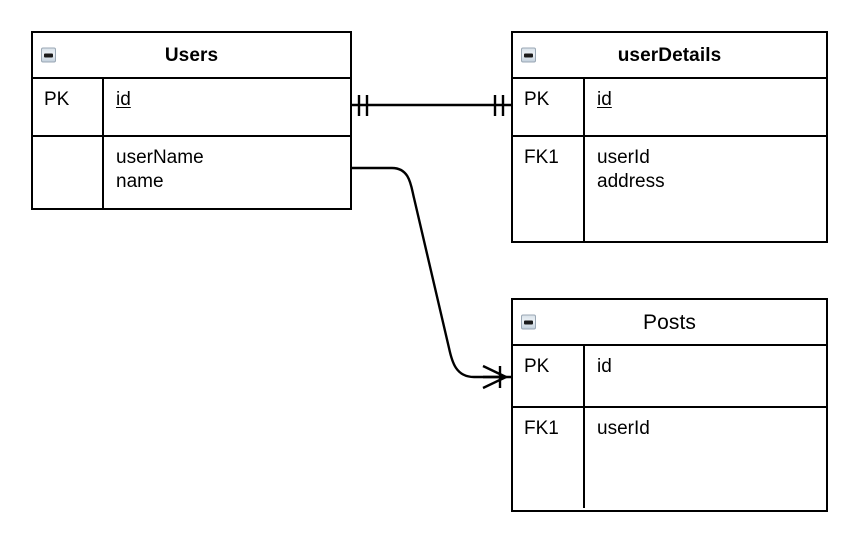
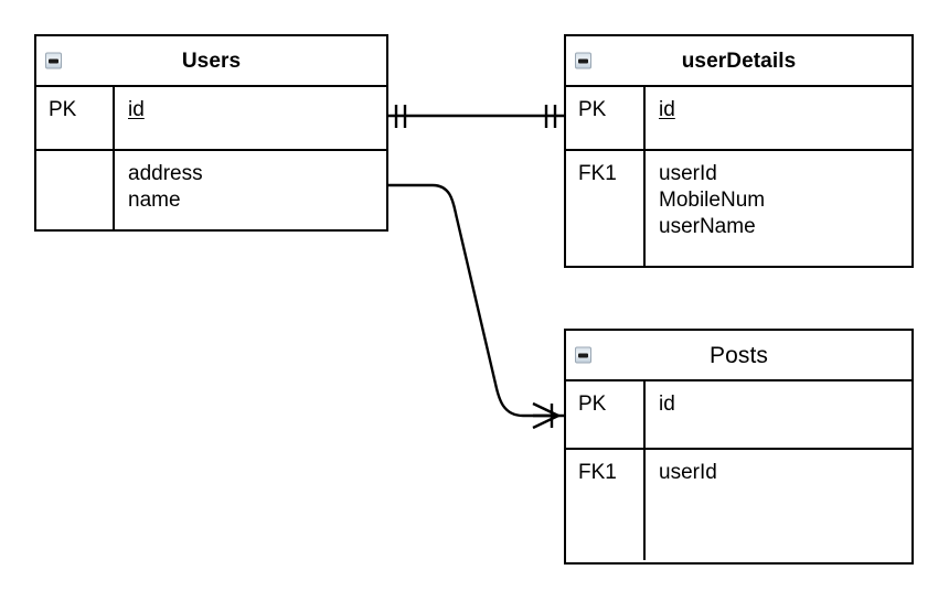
  Users
  PK
  id
- userName
+ address
  name
  userDetails
  PK
  id
  FK1
  userId
+ MobileNum
- address
+ userName
  Posts
  PK
  id
  FK1
  userId
